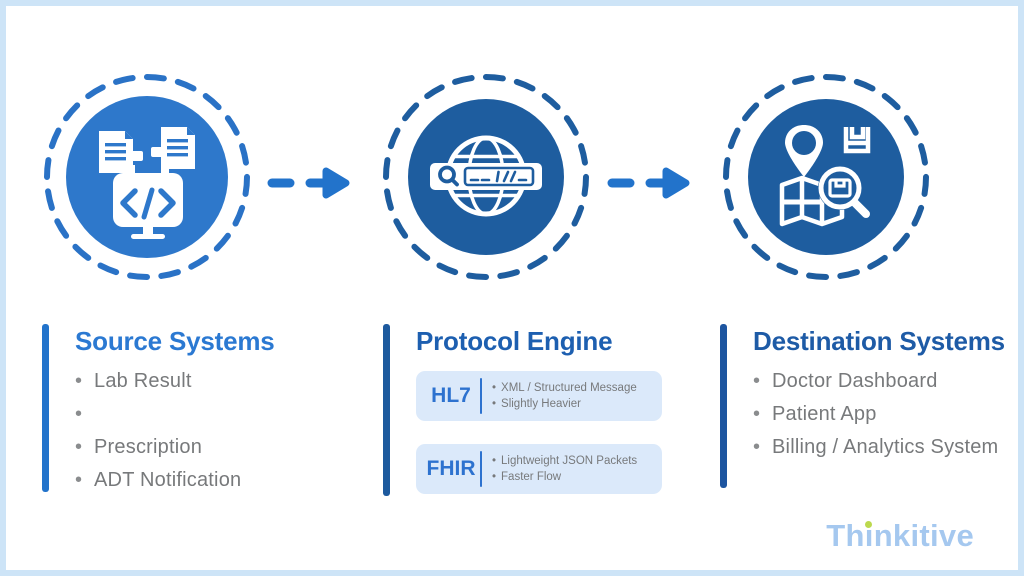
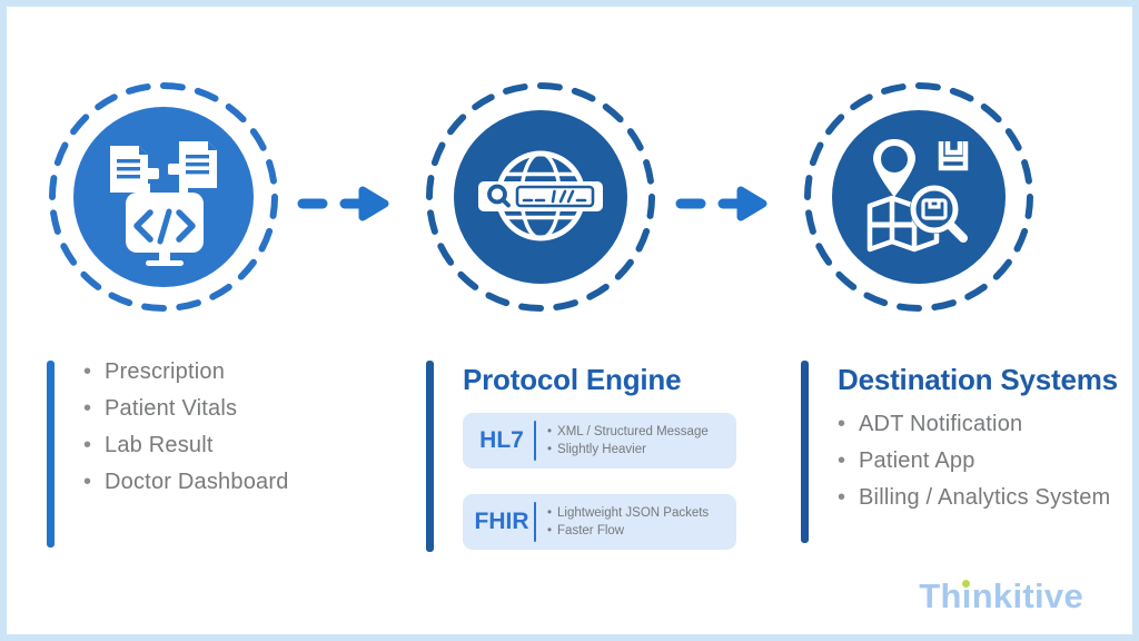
- Source Systems
  •
- Lab Result
+ Prescription
  •
+ Patient Vitals
  •
- Prescription
+ Lab Result
  •
- ADT Notification
+ Doctor Dashboard
  Protocol Engine
  HL7
  •
  XML / Structured Message
  •
  Slightly Heavier
  FHIR
  •
  Lightweight JSON Packets
  •
  Faster Flow
  Destination Systems
  •
- Doctor Dashboard
+ ADT Notification
  •
  Patient App
  •
  Billing / Analytics System
  Thınkitive
